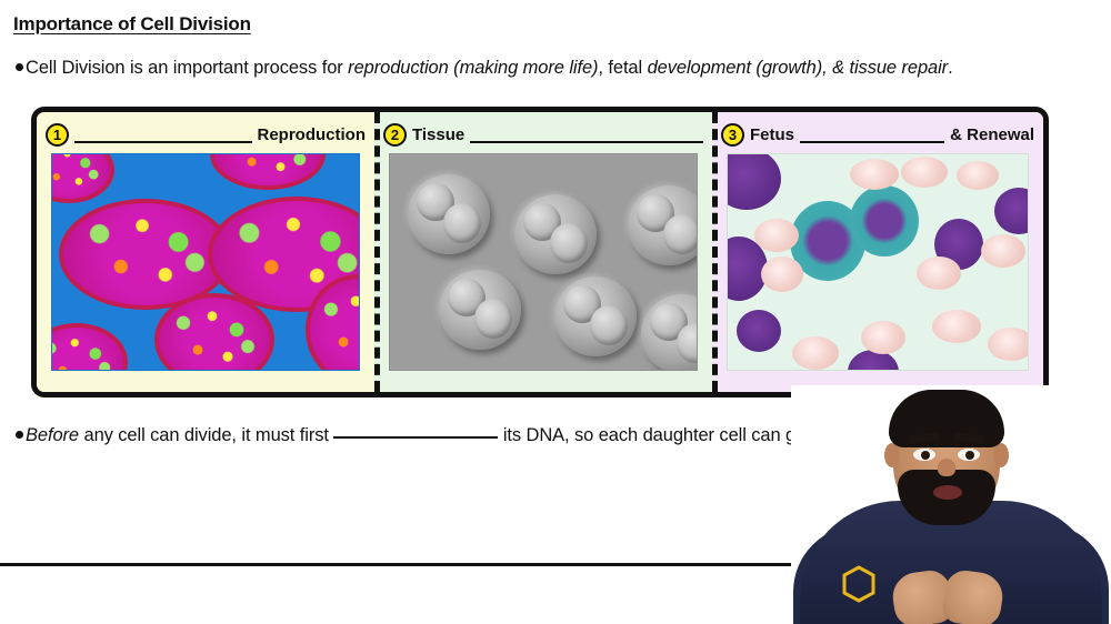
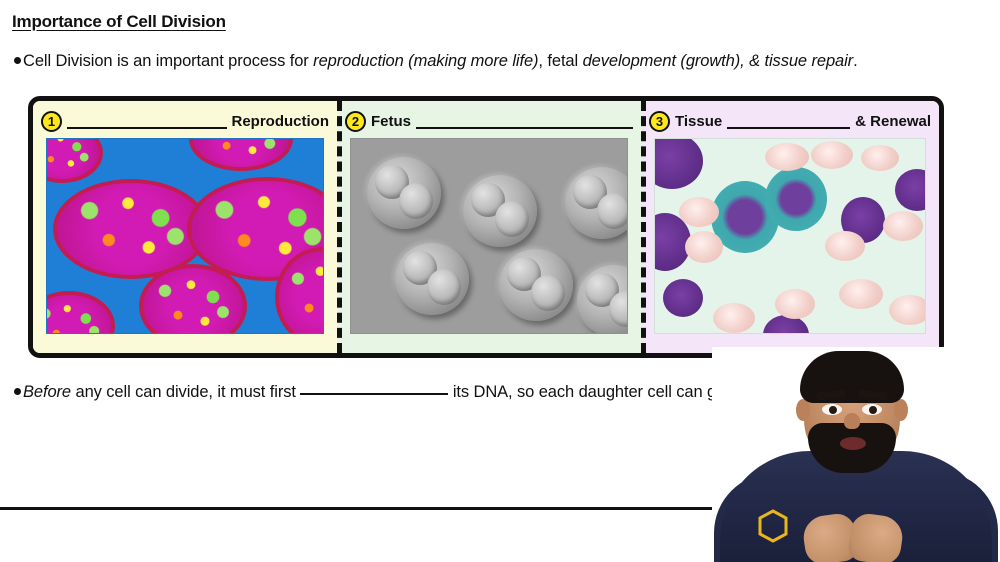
  Importance of Cell Division
  Cell Division is an important process for reproduction (making more life), fetal development (growth), & tissue repair.
  1
  Reproduction
  2
- Tissue
+ Fetus
  3
- Fetus
+ Tissue
  & Renewal
  Before any cell can divide, it must first its DNA, so each daughter cell can
